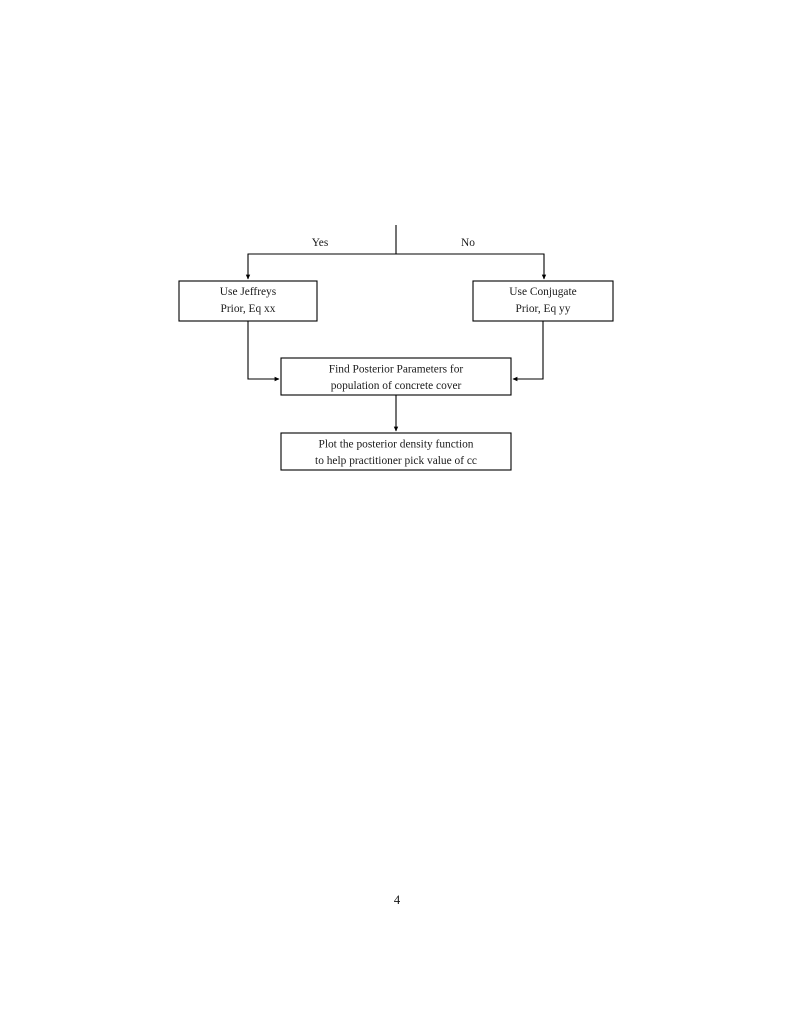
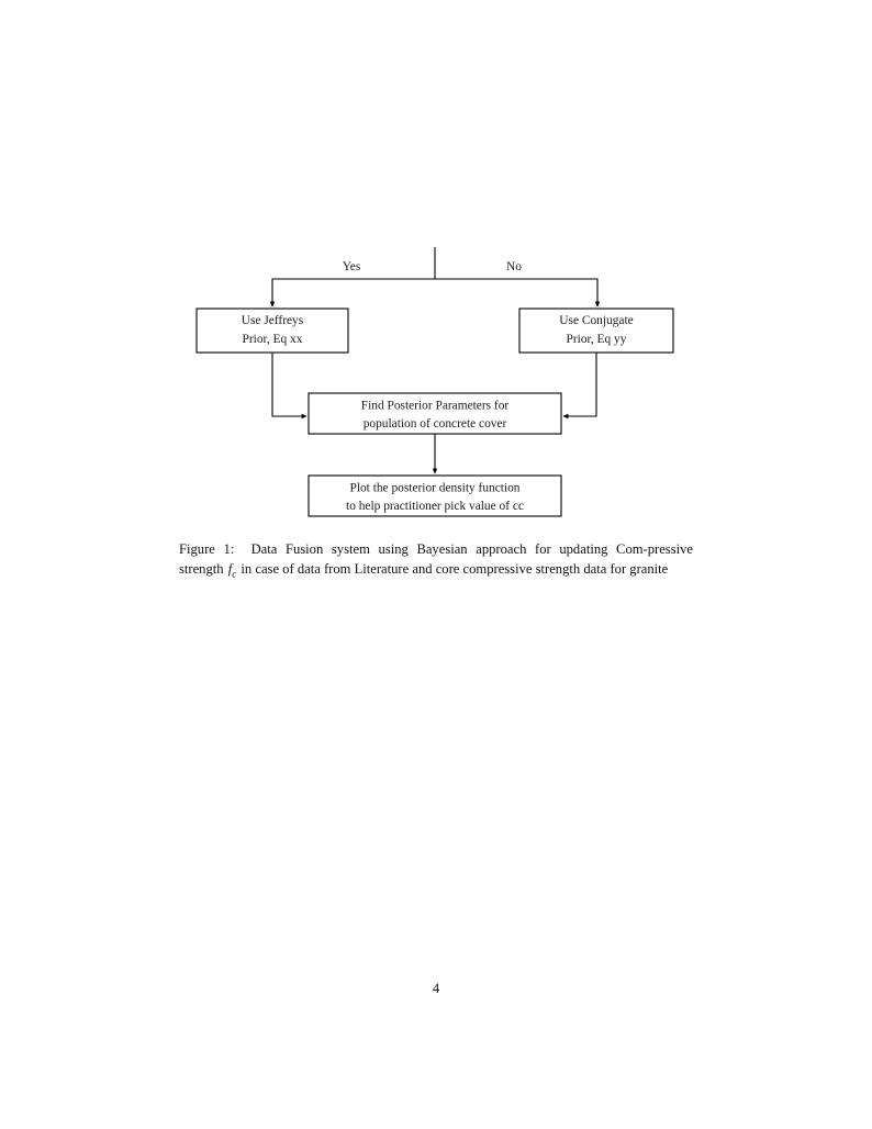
  Yes
  No
  Use Jeffreys
  Prior, Eq xx
  Use Conjugate
  Prior, Eq yy
  Find Posterior Parameters for
  population of concrete cover
  Plot the posterior density function
  to help practitioner pick value of cc
+ Figure 1: Data Fusion system using Bayesian approach for updating Com-pressive strength fc in case of data from Literature and core compressive strength data for granite
  4
